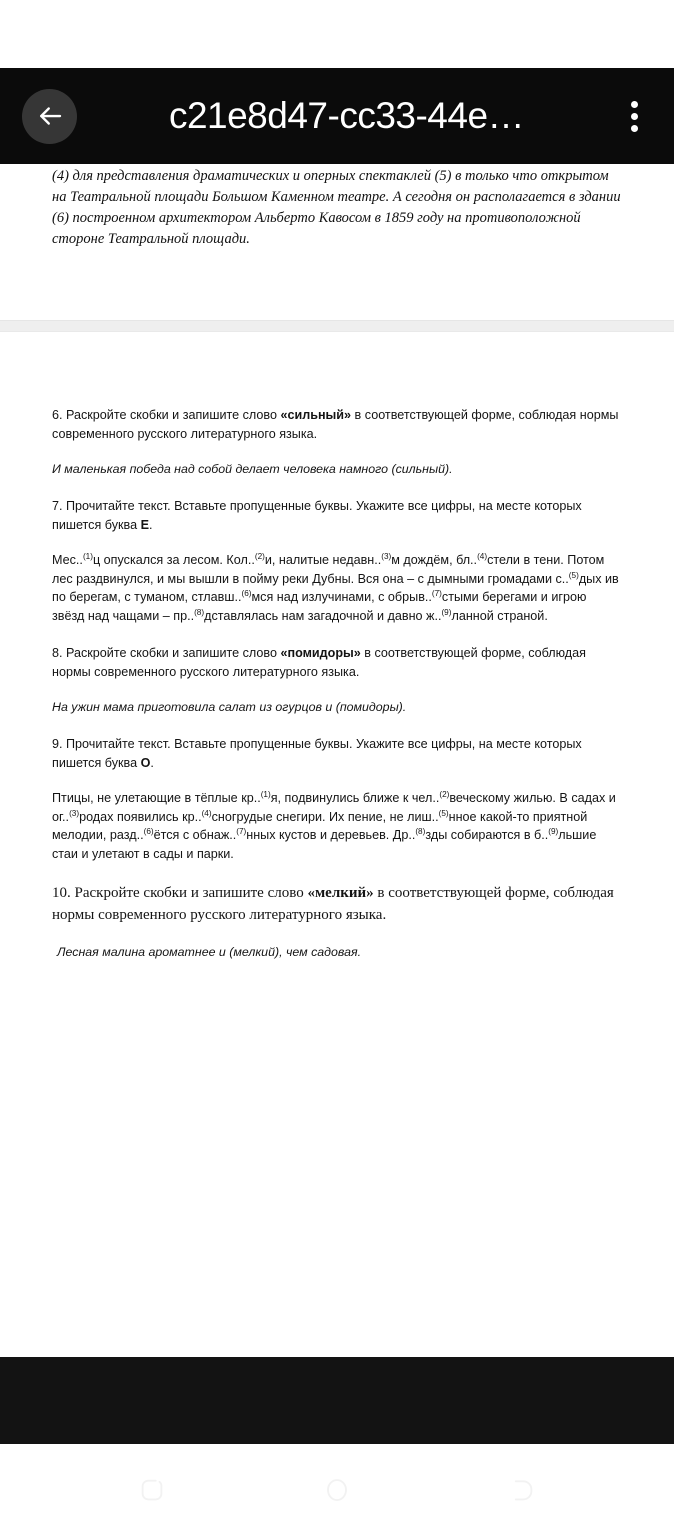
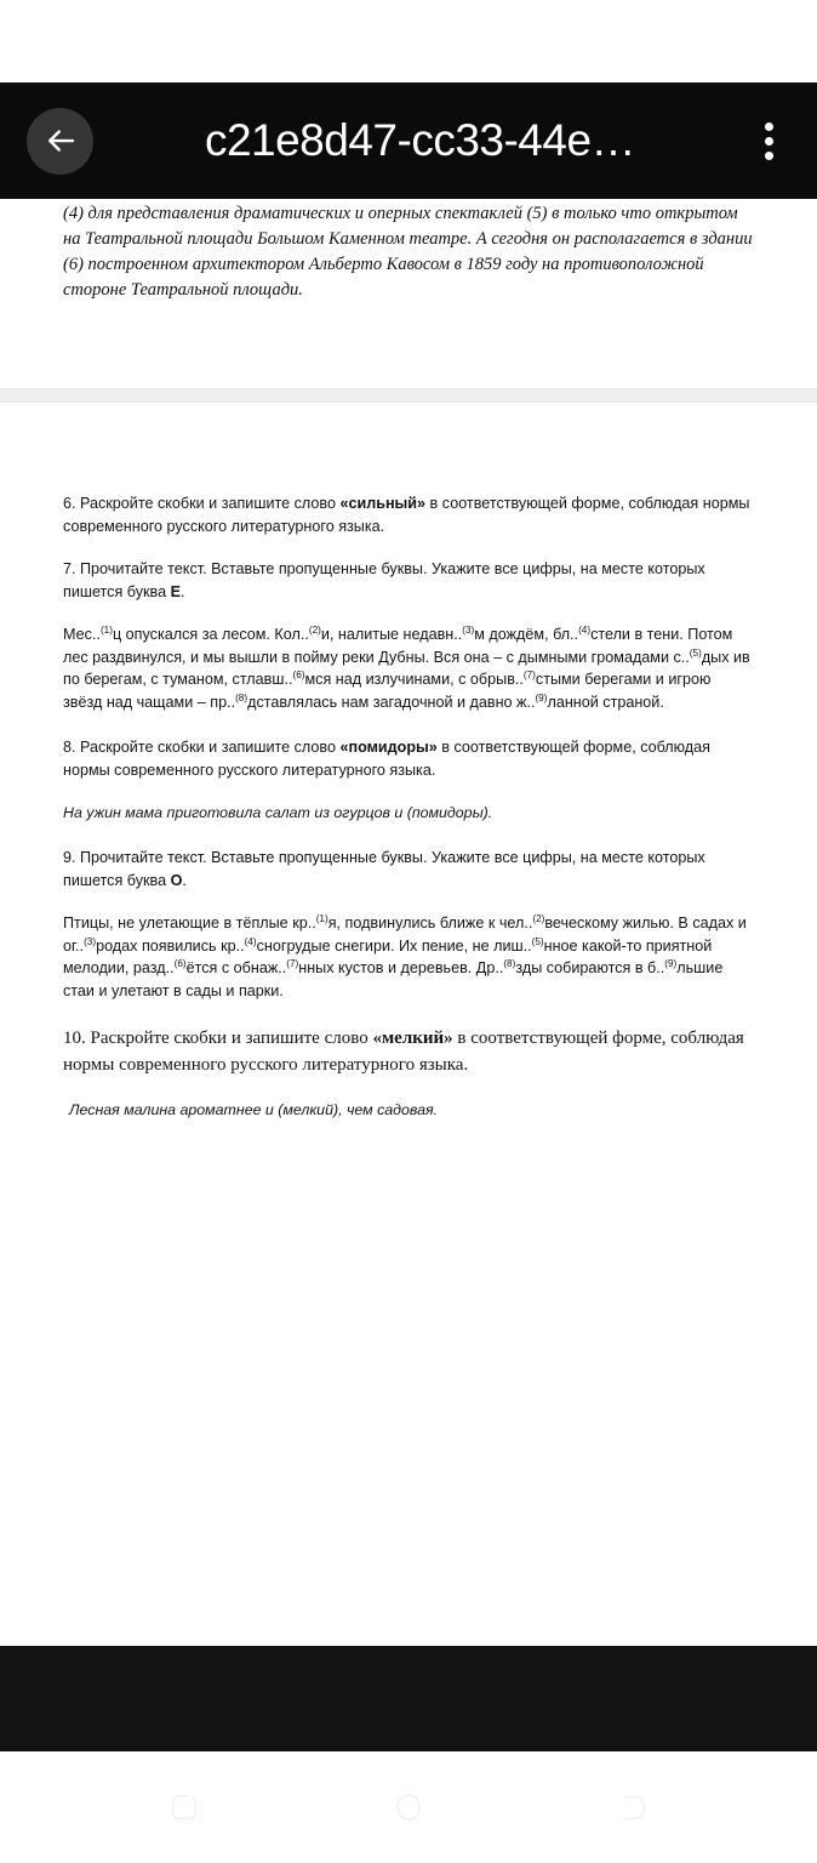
  c21e8d47-cc33-44e…
  (4) для представления драматических и оперных спектаклей (5) в только что открытом на Театральной площади Большом Каменном театре. А сегодня он располагается в здании (6) построенном архитектором Альберто Кавосом в 1859 году на противоположной стороне Театральной площади.
  6. Раскройте скобки и запишите слово «сильный» в соответствующей форме, соблюдая нормы современного русского литературного языка.
- И маленькая победа над собой делает человека намного (сильный).
  7. Прочитайте текст. Вставьте пропущенные буквы. Укажите все цифры, на месте которых пишется буква Е.
  Мес..(1)ц опускался за лесом. Кол..(2)и, налитые недавн..(3)м дождём, бл..(4)стели в тени. Потом лес раздвинулся, и мы вышли в пойму реки Дубны. Вся она – с дымными громадами с..(5)дых ив по берегам, с туманом, стлавш..(6)мся над излучинами, с обрыв..(7)стыми берегами и игрою звёзд над чащами – пр..(8)дставлялась нам загадочной и давно ж..(9)ланной страной.
  8. Раскройте скобки и запишите слово «помидоры» в соответствующей форме, соблюдая нормы современного русского литературного языка.
  На ужин мама приготовила салат из огурцов и (помидоры).
  9. Прочитайте текст. Вставьте пропущенные буквы. Укажите все цифры, на месте которых пишется буква О.
  Птицы, не улетающие в тёплые кр..(1)я, подвинулись ближе к чел..(2)веческому жилью. В садах и ог..(3)родах появились кр..(4)сногрудые снегири. Их пение, не лиш..(5)нное какой-то приятной мелодии, разд..(6)ётся с обнаж..(7)нных кустов и деревьев. Др..(8)зды собираются в б..(9)льшие стаи и улетают в сады и парки.
  10. Раскройте скобки и запишите слово «мелкий» в соответствующей форме, соблюдая нормы современного русского литературного языка.
  Лесная малина ароматнее и (мелкий), чем садовая.
